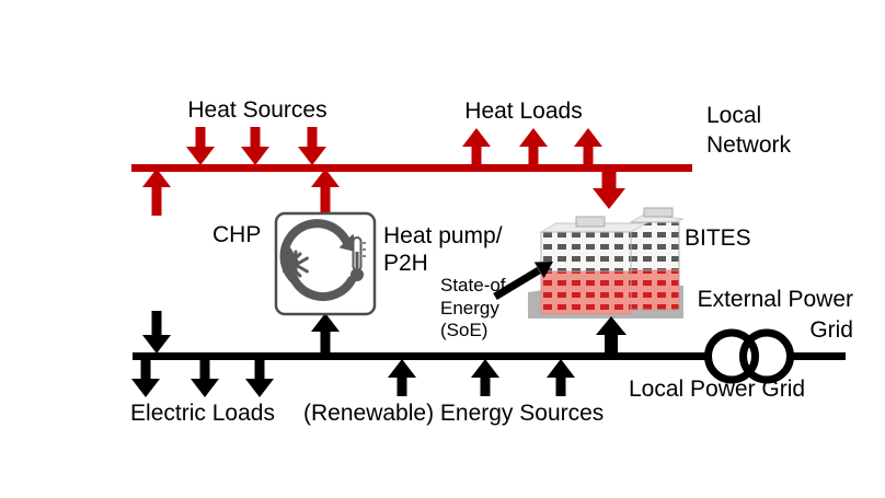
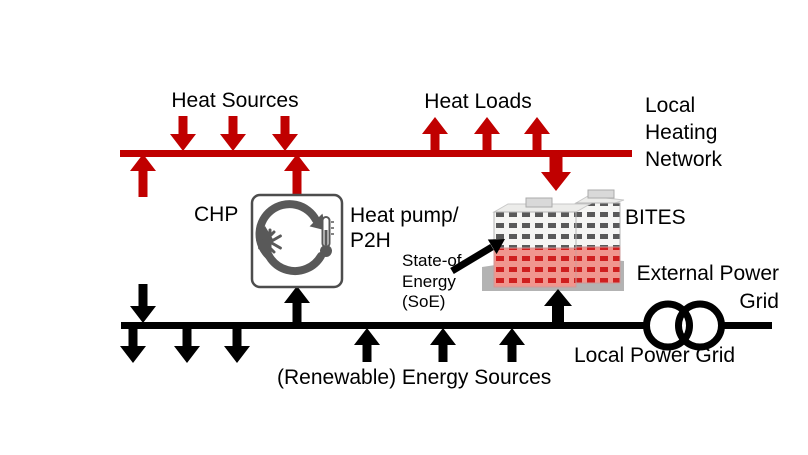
  Heat Sources
  Heat Loads
  Local
+ Heating
  Network
  CHP
  Heat pump/
  P2H
  BITES
  State-of-
  Energy
  (SoE)
  External Power
  Grid
  Local Power Grid
- Electric Loads
  (Renewable) Energy Sources
